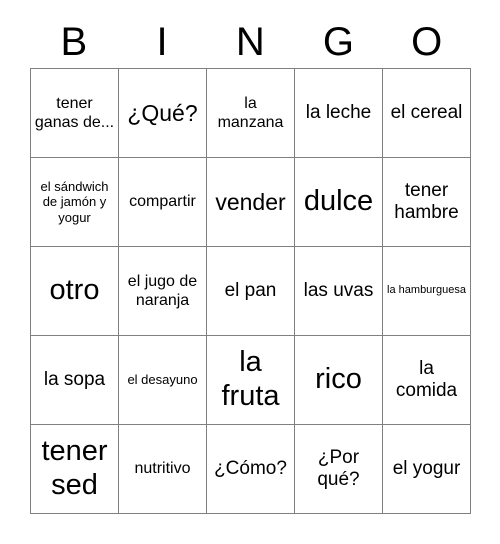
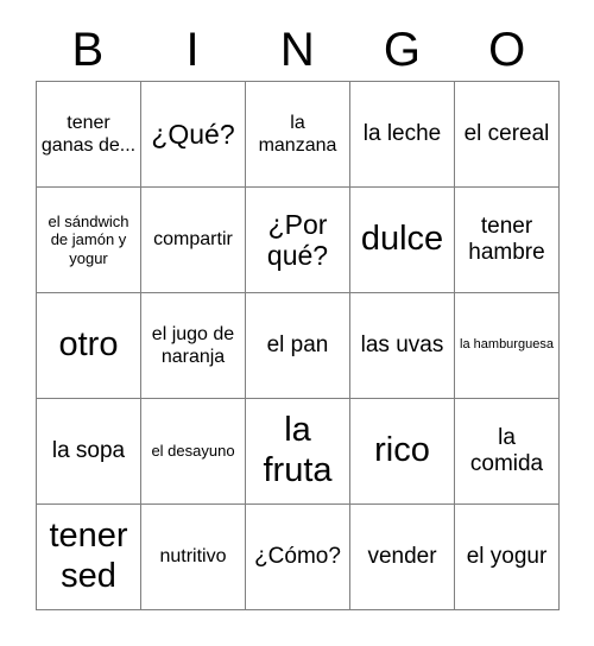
  B
  I
  N
  G
  O
  tener ganas de...
  ¿Qué?
  la manzana
  la leche
  el cereal
  el sándwich de jamón y yogur
  compartir
- vender
+ ¿Por qué?
  dulce
  tener hambre
  otro
  el jugo de naranja
  el pan
  las uvas
  la hamburguesa
  la sopa
  el desayuno
  la fruta
  rico
  la comida
  tener sed
  nutritivo
  ¿Cómo?
- ¿Por qué?
+ vender
  el yogur
